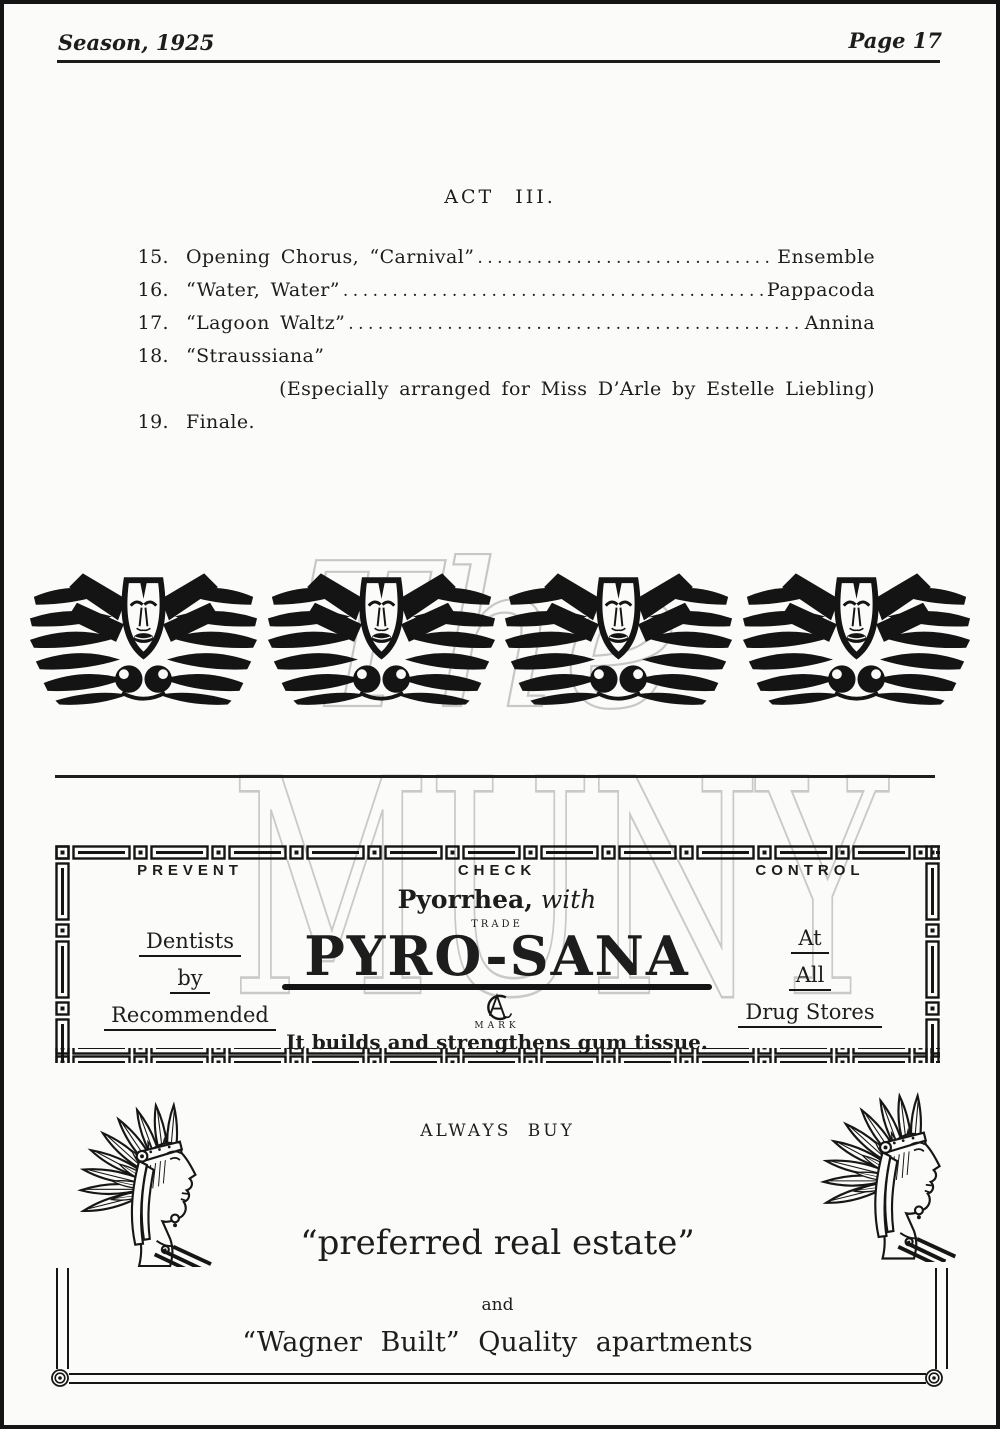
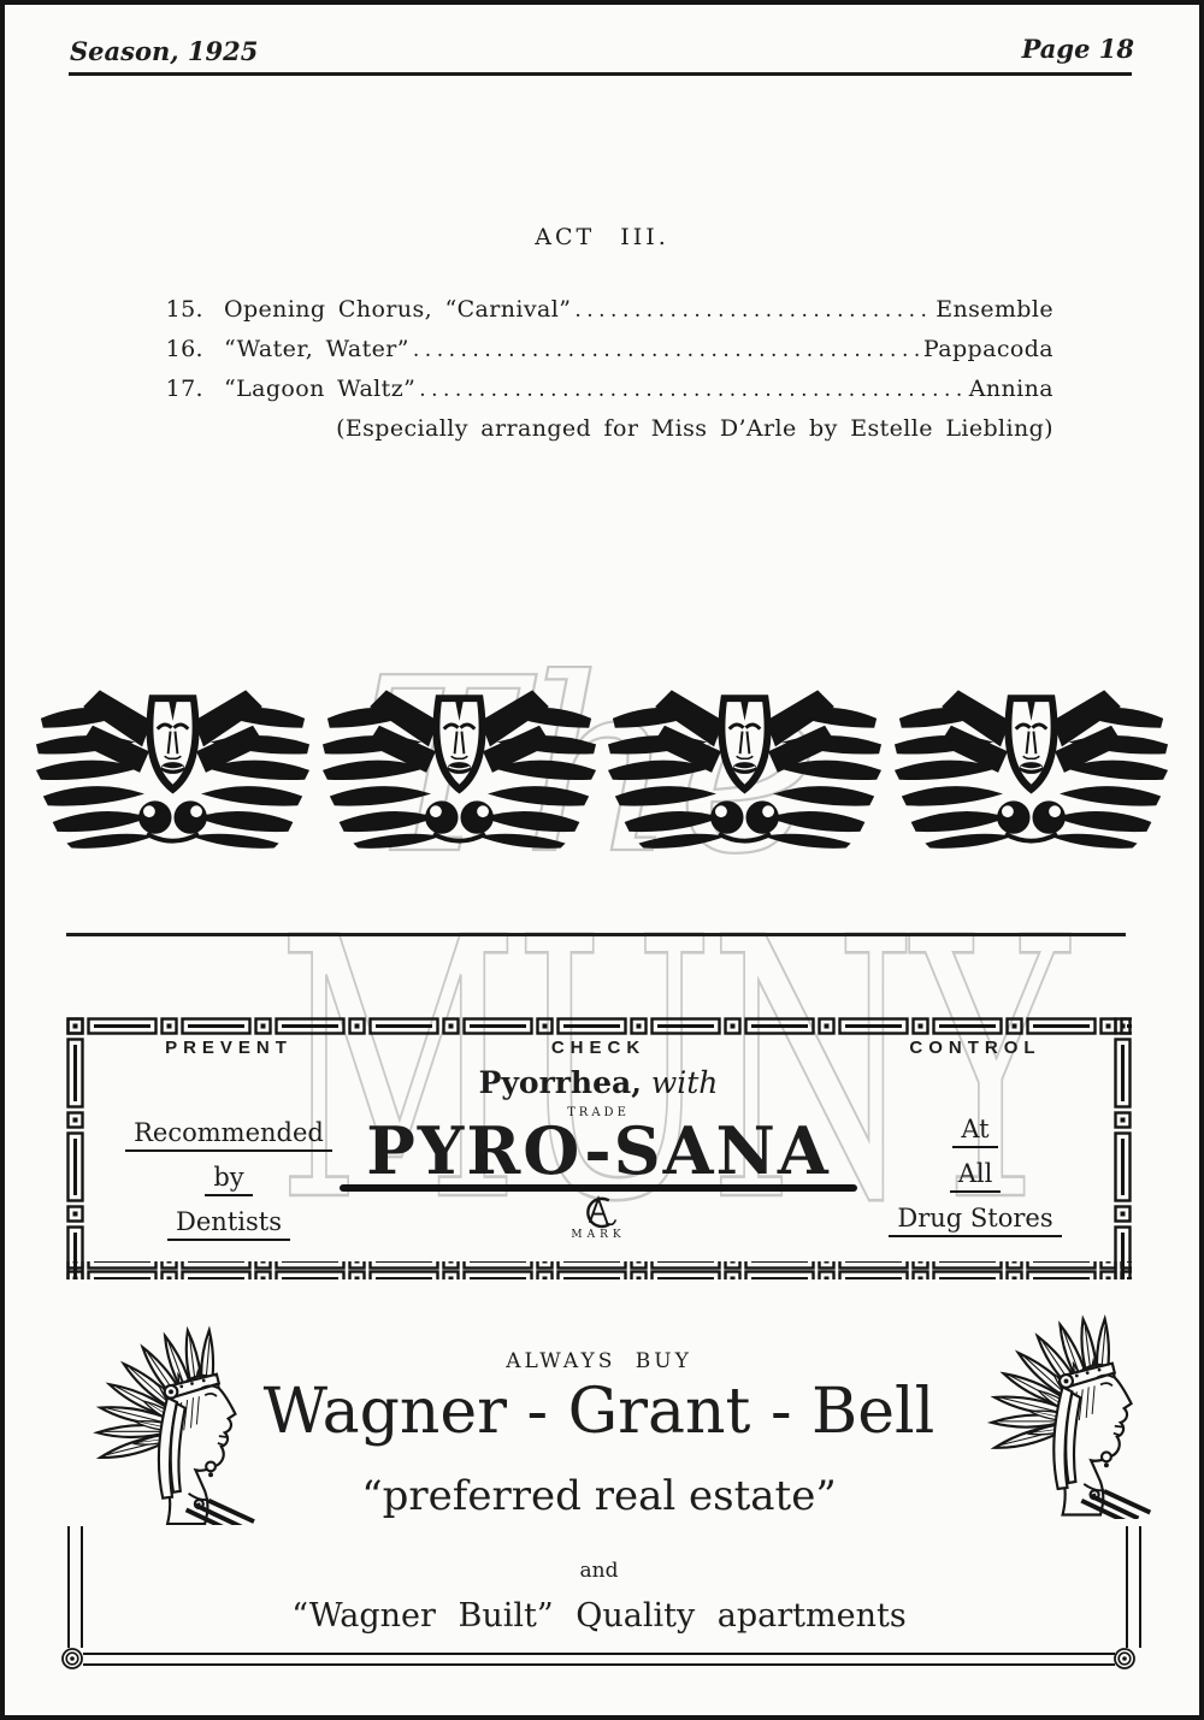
  Season, 1925
- Page 17
+ Page 18
  MUNY
  ACT III.
  15.
  Opening Chorus, “Carnival”
  Ensemble
  16.
  “Water, Water”
  Pappacoda
  17.
  “Lagoon Waltz”
  Annina
- 18.
- “Straussiana”
  (Especially arranged for Miss D’Arle by Estelle Liebling)
- 19.
- Finale.
  PREVENT
  CHECK
  CONTROL
  Pyorrhea, with
  TRADE
  PYRO-SANA
  MARK
- It builds and strengthens gum tissue.
- Dentists
+ Recommended
  by
- Recommended
+ Dentists
  At
  All
  Drug Stores
  ALWAYS BUY
+ Wagner - Grant - Bell
  “preferred real estate”
  and
  “Wagner Built” Quality apartments
